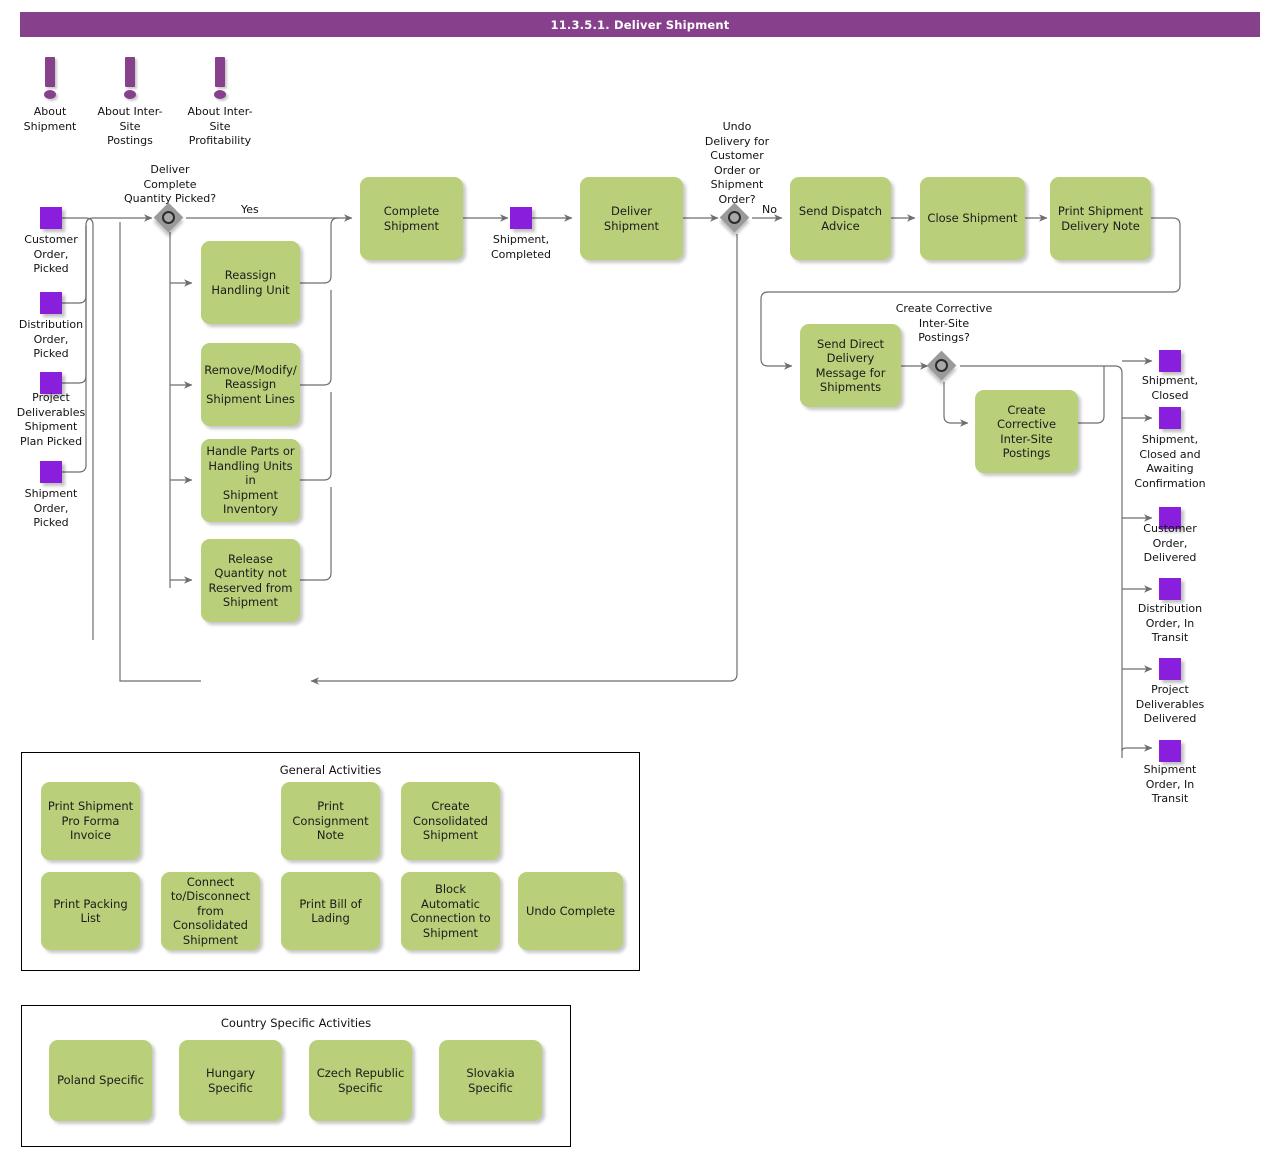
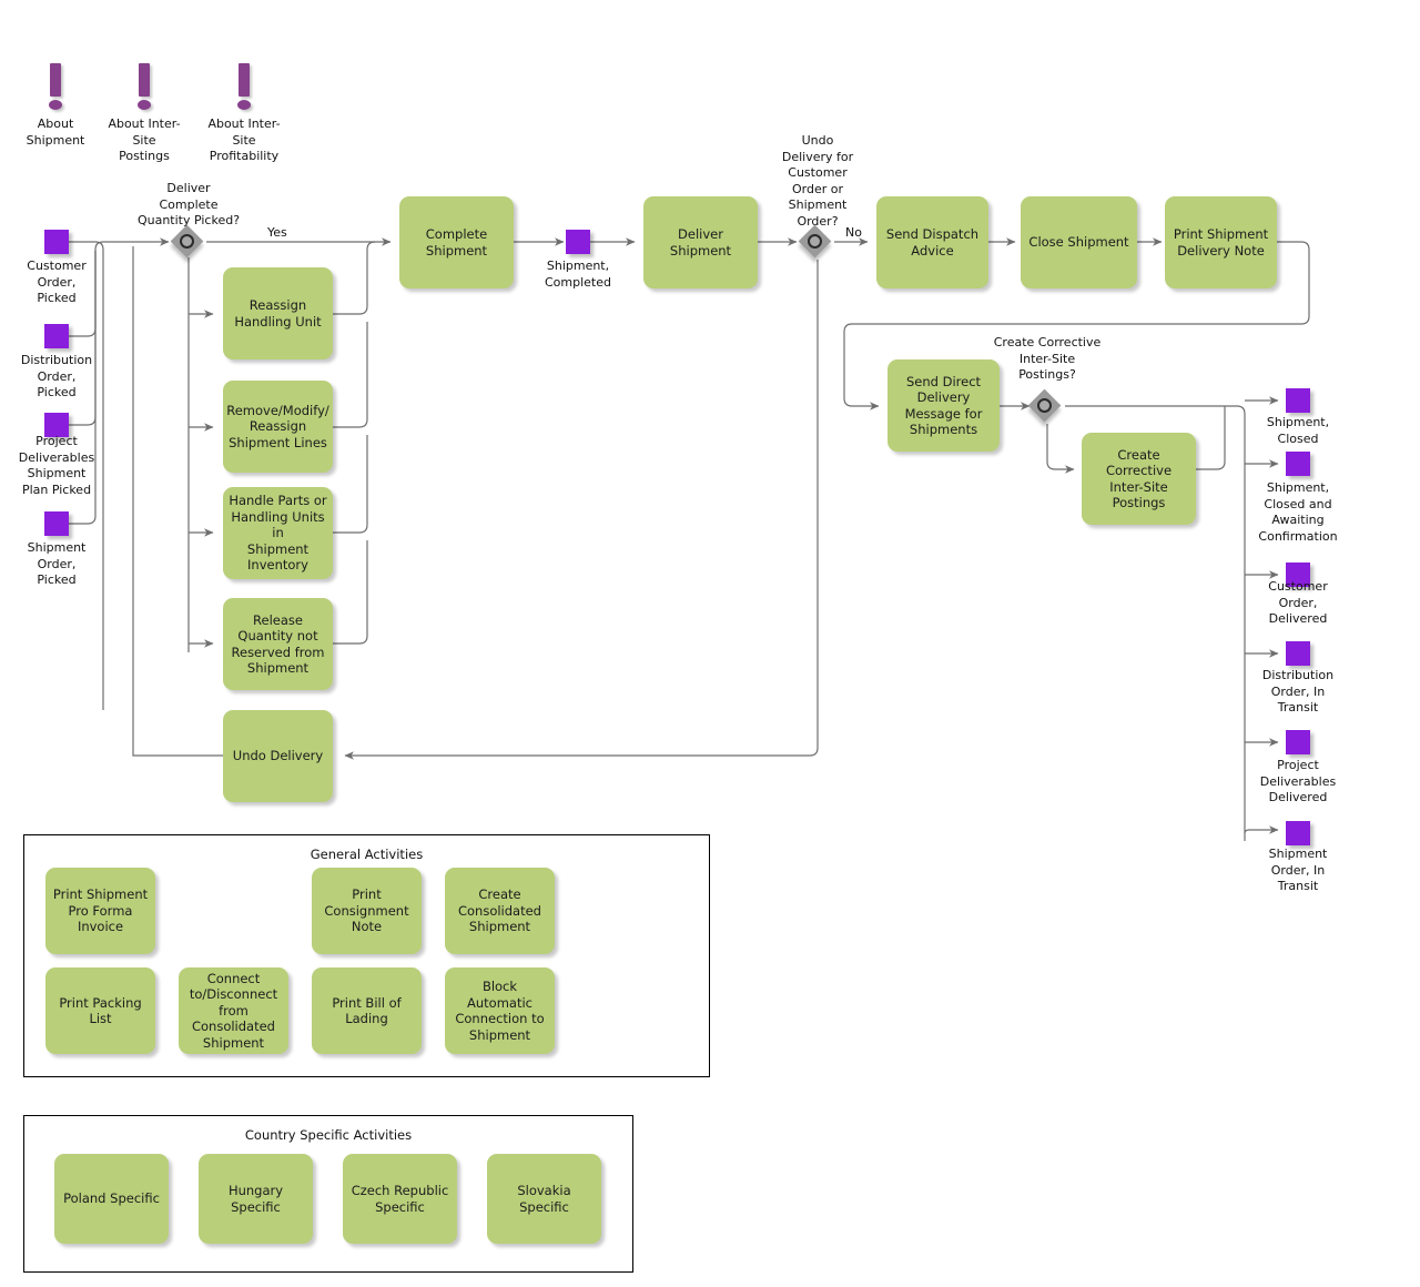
- 11.3.5.1. Deliver Shipment
  About
  Shipment
  About Inter-
  Site
  Postings
  About Inter-
  Site
  Profitability
  Customer
  Order,
  Picked
  Distribution
  Order,
  Picked
  Project
  Deliverables
  Shipment
  Plan Picked
  Shipment
  Order,
  Picked
  Deliver
  Complete
  Quantity Picked?
  Yes
  Reassign
  Handling Unit
  Remove/Modify/
  Reassign
  Shipment Lines
  Handle Parts or
  Handling Units in
  Shipment
  Inventory
  Release
  Quantity not
  Reserved from
  Shipment
+ Undo Delivery
  Complete
  Shipment
  Shipment,
  Completed
  Deliver
  Shipment
  Undo
  Delivery for
  Customer
  Order or
  Shipment
  Order?
  No
  Send Dispatch
  Advice
  Close Shipment
  Print Shipment
  Delivery Note
  Send Direct
  Delivery
  Message for
  Shipments
  Create Corrective
  Inter-Site
  Postings?
  Create
  Corrective
  Inter-Site
  Postings
  Shipment,
  Closed
  Shipment,
  Closed and
  Awaiting
  Confirmation
  Customer
  Order,
  Delivered
  Distribution
  Order, In
  Transit
  Project
  Deliverables
  Delivered
  Shipment
  Order, In
  Transit
  General Activities
  Print Shipment
  Pro Forma
  Invoice
  Print
  Consignment
  Note
  Create
  Consolidated
  Shipment
  Print Packing
  List
  Connect
  to/Disconnect
  from
  Consolidated
  Shipment
  Print Bill of
  Lading
  Block Automatic
  Connection to
  Shipment
- Undo Complete
  Country Specific Activities
  Poland Specific
  Hungary Specific
  Czech Republic
  Specific
  Slovakia
  Specific
